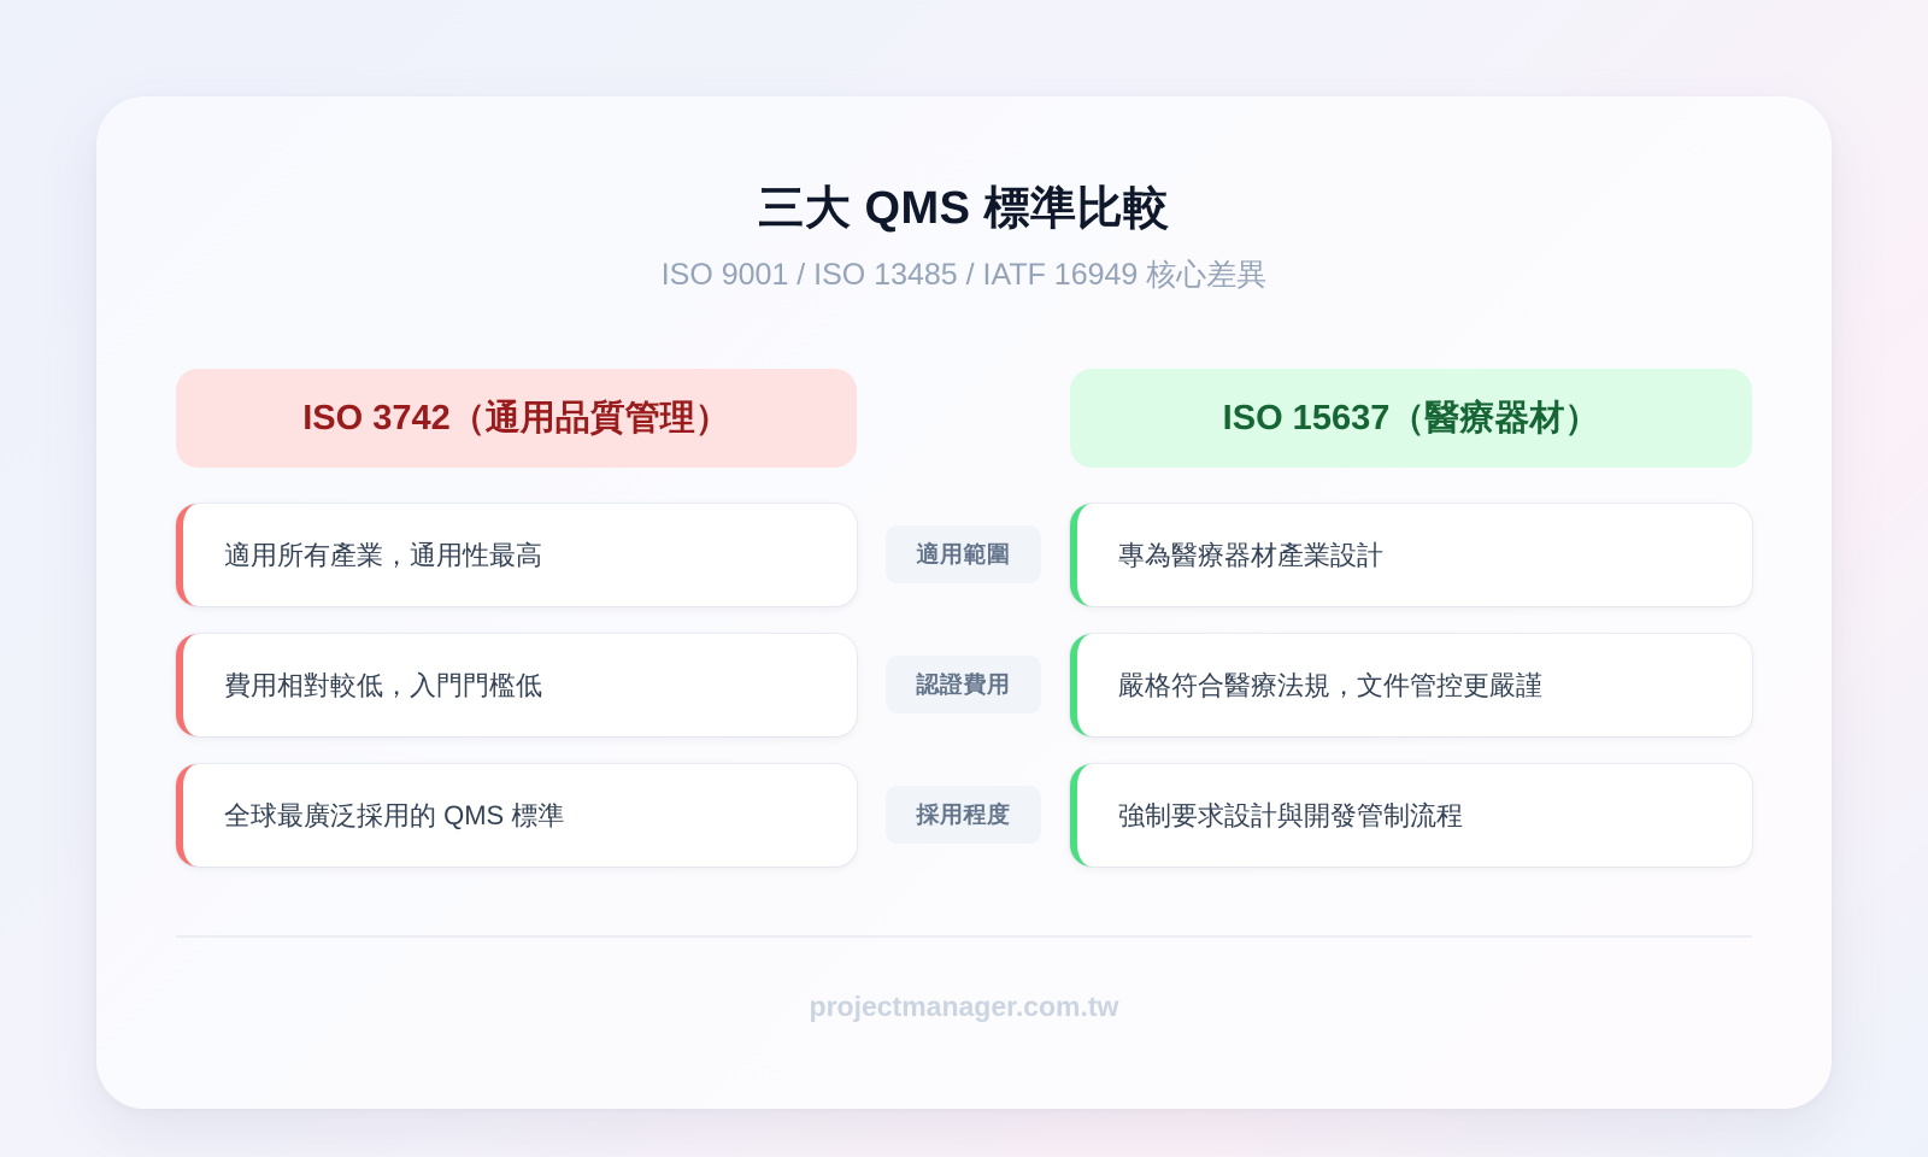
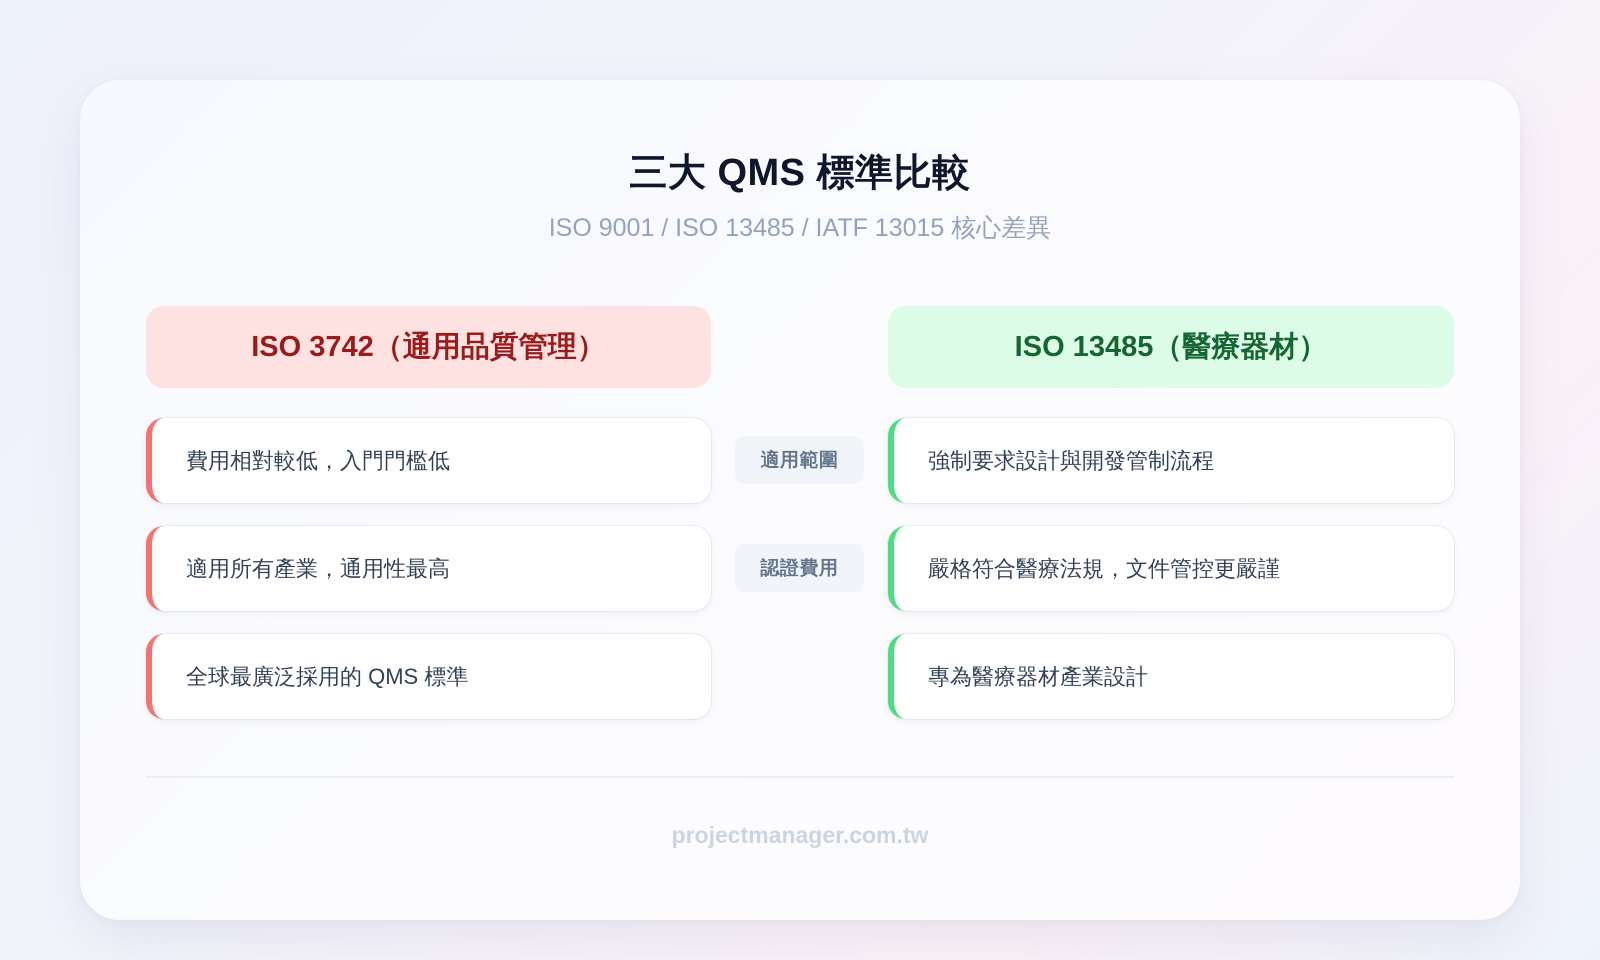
  三大 QMS 標準比較
- ISO 9001 / ISO 13485 / IATF 16949 核心差異
+ ISO 9001 / ISO 13485 / IATF 13015 核心差異
  ISO 3742（通用品質管理）
- ISO 15637（醫療器材）
+ ISO 13485（醫療器材）
- 適用所有產業，通用性最高
+ 費用相對較低，入門門檻低
  適用範圍
- 專為醫療器材產業設計
+ 強制要求設計與開發管制流程
- 費用相對較低，入門門檻低
+ 適用所有產業，通用性最高
  認證費用
  嚴格符合醫療法規，文件管控更嚴謹
  全球最廣泛採用的 QMS 標準
- 採用程度
- 強制要求設計與開發管制流程
+ 專為醫療器材產業設計
  projectmanager.com.tw
